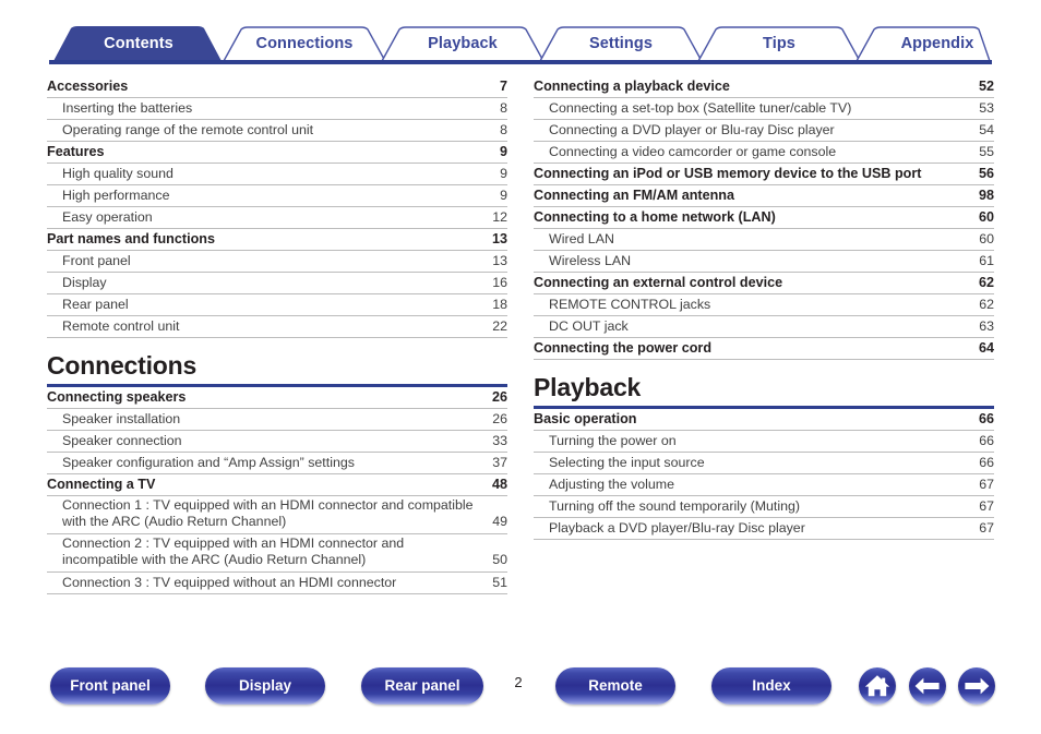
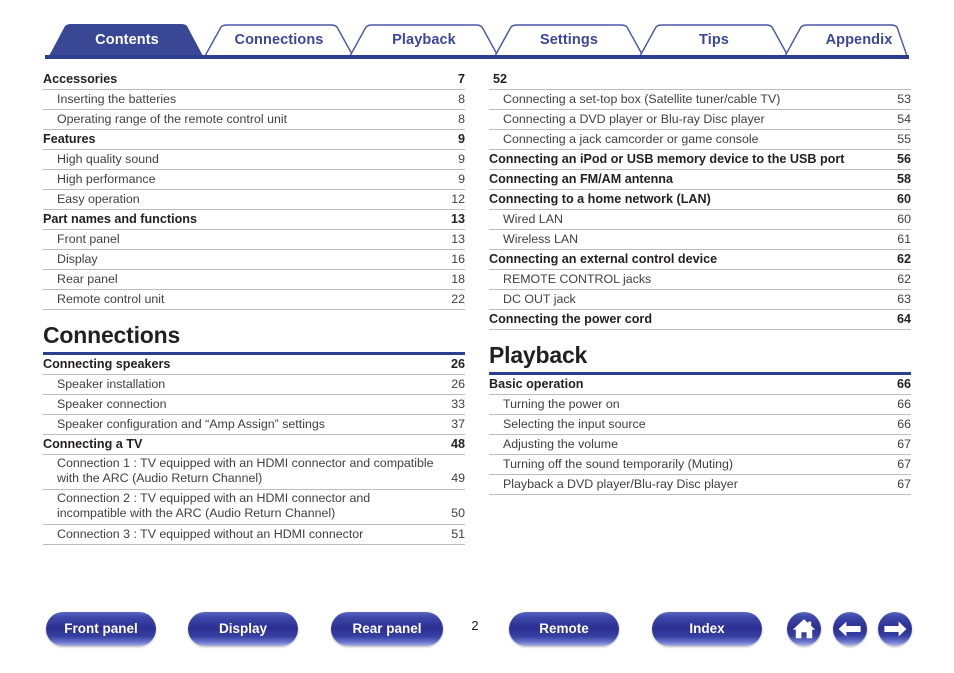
  Contents
  Connections
  Playback
  Settings
  Tips
  Appendix
  Accessories
  7
  Inserting the batteries
  8
  Operating range of the remote control unit
  8
  Features
  9
  High quality sound
  9
  High performance
  9
  Easy operation
  12
  Part names and functions
  13
  Front panel
  13
  Display
  16
  Rear panel
  18
  Remote control unit
  22
  Connections
  Connecting speakers
  26
  Speaker installation
  26
  Speaker connection
  33
  Speaker configuration and “Amp Assign” settings
  37
  Connecting a TV
  48
  Connection 1 : TV equipped with an HDMI connector and compatible with the ARC (Audio Return Channel)
  49
  Connection 2 : TV equipped with an HDMI connector and incompatible with the ARC (Audio Return Channel)
  50
  Connection 3 : TV equipped without an HDMI connector
  51
- Connecting a playback device
  52
  Connecting a set-top box (Satellite tuner/cable TV)
  53
  Connecting a DVD player or Blu-ray Disc player
  54
- Connecting a video camcorder or game console
+ Connecting a jack camcorder or game console
  55
  Connecting an iPod or USB memory device to the USB port
  56
  Connecting an FM/AM antenna
- 98
+ 58
  Connecting to a home network (LAN)
  60
  Wired LAN
  60
  Wireless LAN
  61
  Connecting an external control device
  62
  REMOTE CONTROL jacks
  62
  DC OUT jack
  63
  Connecting the power cord
  64
  Playback
  Basic operation
  66
  Turning the power on
  66
  Selecting the input source
  66
  Adjusting the volume
  67
  Turning off the sound temporarily (Muting)
  67
  Playback a DVD player/Blu-ray Disc player
  67
  Front panel
  Display
  Rear panel
  Remote
  Index
  2
